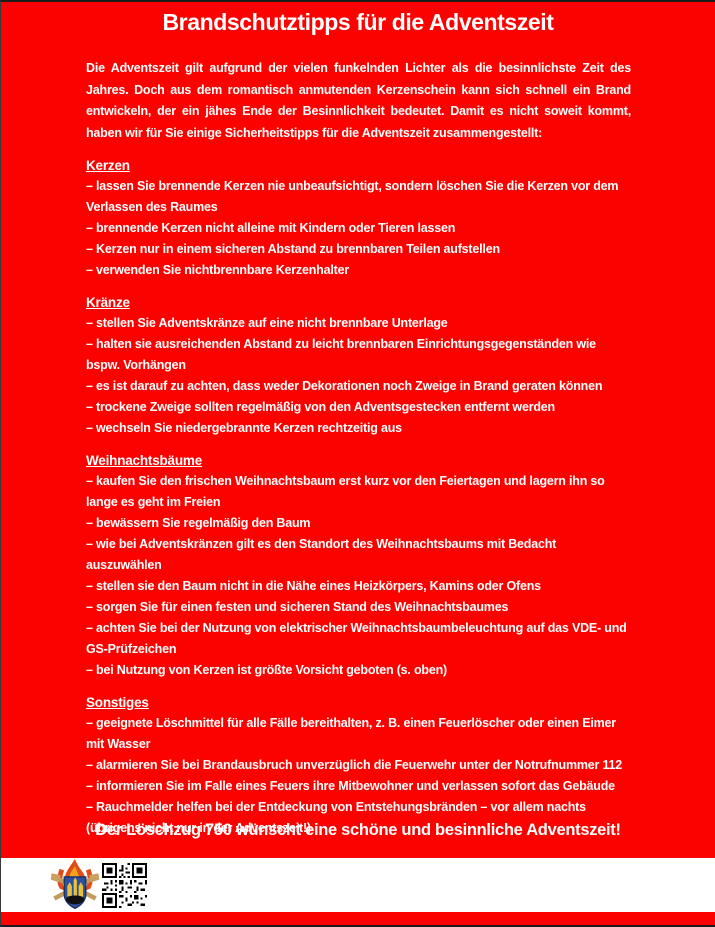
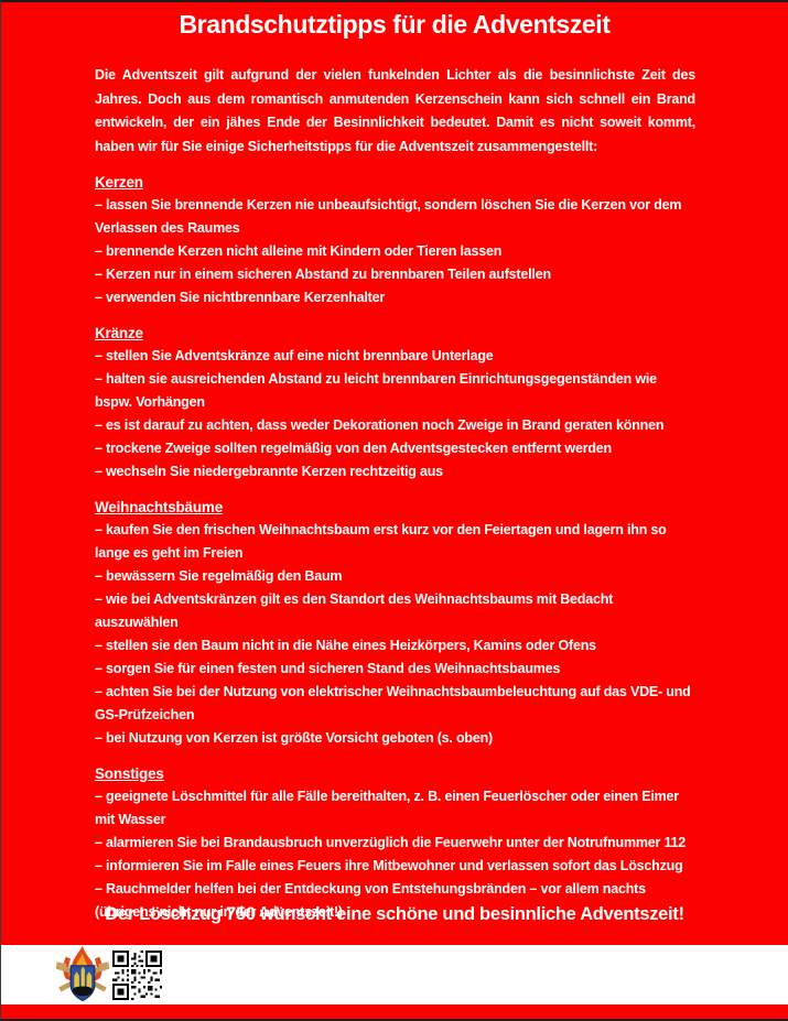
  Brandschutztipps für die Adventszeit
  Die Adventszeit gilt aufgrund der vielen funkelnden Lichter als die besinnlichste Zeit des Jahres. Doch aus dem romantisch anmutenden Kerzenschein kann sich schnell ein Brand entwickeln, der ein jähes Ende der Besinnlichkeit bedeutet. Damit es nicht soweit kommt, haben wir für Sie einige Sicherheitstipps für die Adventszeit zusammengestellt:
  Kerzen
  – lassen Sie brennende Kerzen nie unbeaufsichtigt, sondern löschen Sie die Kerzen vor dem Verlassen des Raumes
  – brennende Kerzen nicht alleine mit Kindern oder Tieren lassen
  – Kerzen nur in einem sicheren Abstand zu brennbaren Teilen aufstellen
  – verwenden Sie nichtbrennbare Kerzenhalter
  Kränze
  – stellen Sie Adventskränze auf eine nicht brennbare Unterlage
  – halten sie ausreichenden Abstand zu leicht brennbaren Einrichtungsgegenständen wie bspw. Vorhängen
  – es ist darauf zu achten, dass weder Dekorationen noch Zweige in Brand geraten können
  – trockene Zweige sollten regelmäßig von den Adventsgestecken entfernt werden
  – wechseln Sie niedergebrannte Kerzen rechtzeitig aus
  Weihnachtsbäume
  – kaufen Sie den frischen Weihnachtsbaum erst kurz vor den Feiertagen und lagern ihn so lange es geht im Freien
  – bewässern Sie regelmäßig den Baum
  – wie bei Adventskränzen gilt es den Standort des Weihnachtsbaums mit Bedacht auszuwählen
  – stellen sie den Baum nicht in die Nähe eines Heizkörpers, Kamins oder Ofens
  – sorgen Sie für einen festen und sicheren Stand des Weihnachtsbaumes
  – achten Sie bei der Nutzung von elektrischer Weihnachtsbaumbeleuchtung auf das VDE- und GS-Prüfzeichen
  – bei Nutzung von Kerzen ist größte Vorsicht geboten (s. oben)
  Sonstiges
  – geeignete Löschmittel für alle Fälle bereithalten, z. B. einen Feuerlöscher oder einen Eimer mit Wasser
  – alarmieren Sie bei Brandausbruch unverzüglich die Feuerwehr unter der Notrufnummer 112
- – informieren Sie im Falle eines Feuers ihre Mitbewohner und verlassen sofort das Gebäude
+ – informieren Sie im Falle eines Feuers ihre Mitbewohner und verlassen sofort das Löschzug
  – Rauchmelder helfen bei der Entdeckung von Entstehungsbränden – vor allem nachts (übrigens nicht nur in der Adventszeit!)
  Der Löschzug 750 wünscht eine schöne und besinnliche Adventszeit!
